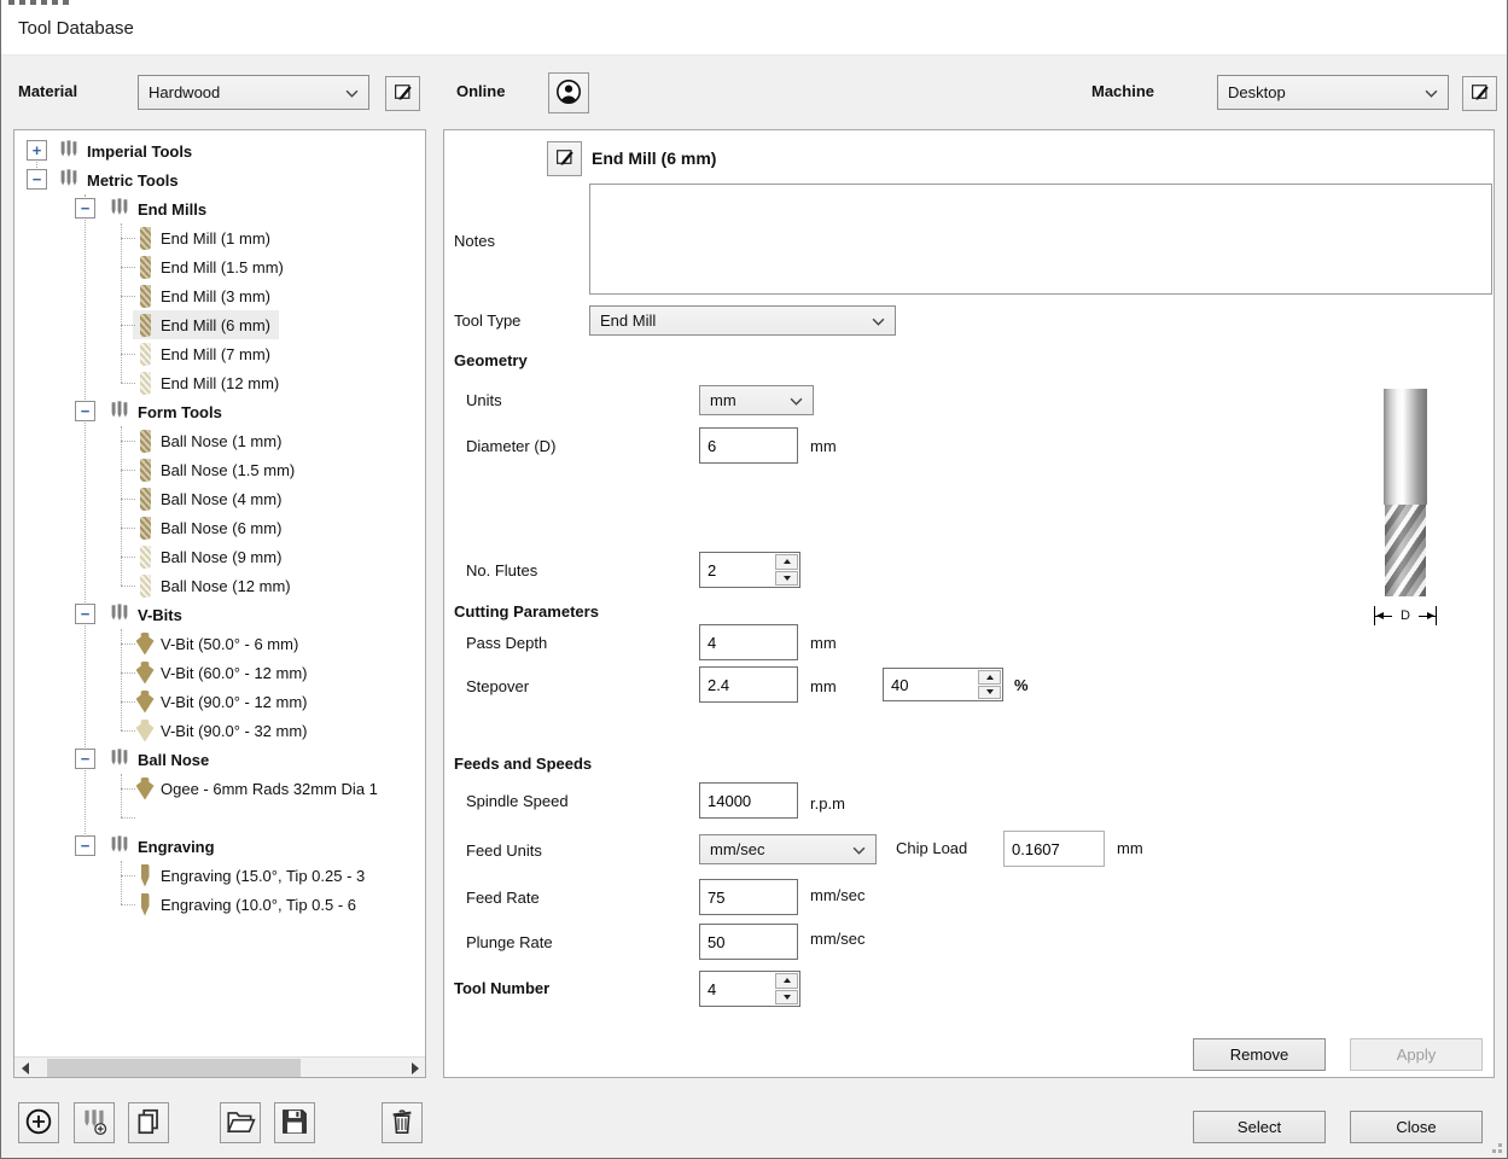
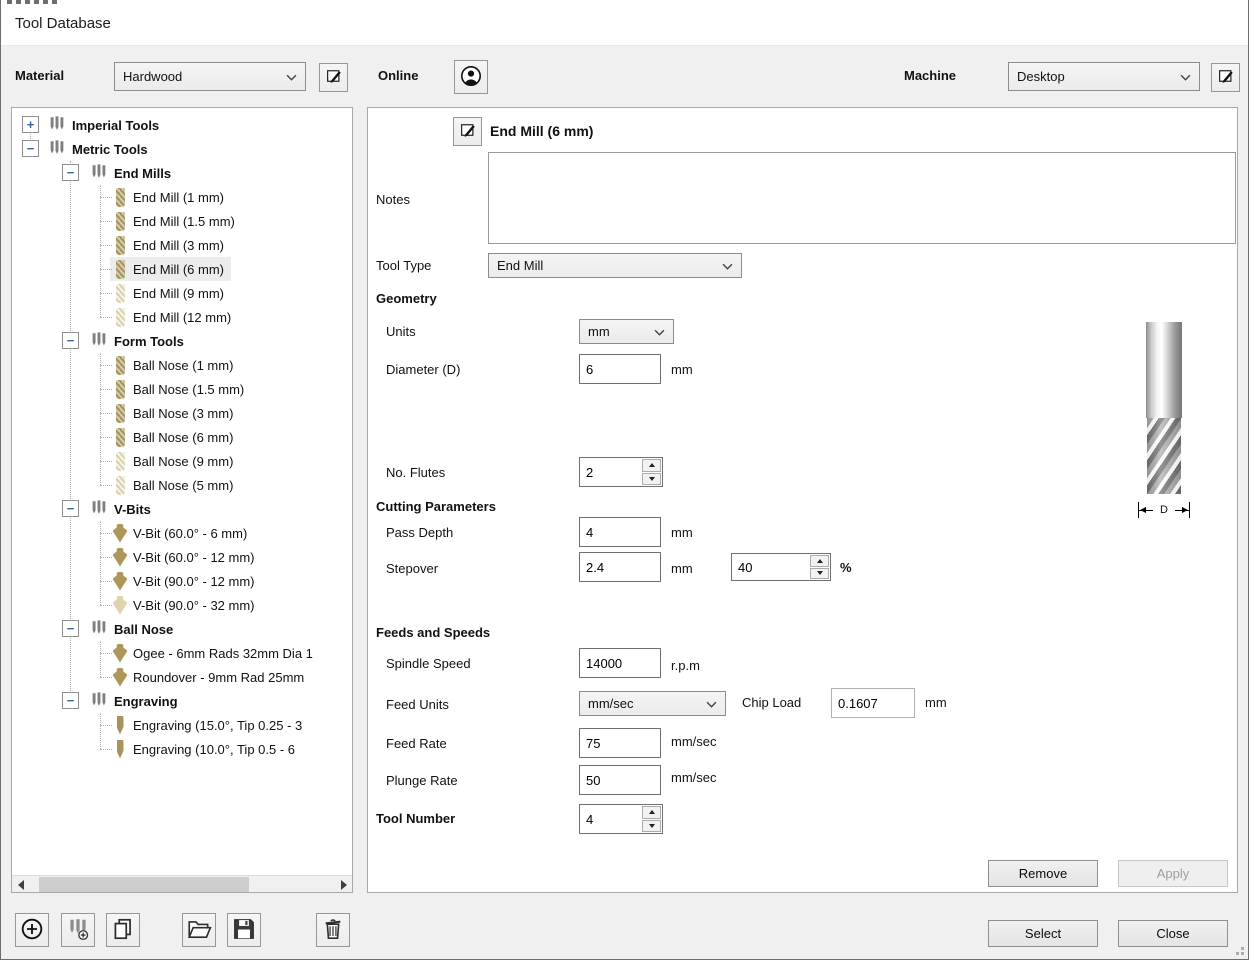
  Tool Database
  Material
  Hardwood
  Online
  Machine
  Desktop
  +
  Imperial Tools
  −
  Metric Tools
  −
  End Mills
  End Mill (1 mm)
  End Mill (1.5 mm)
  End Mill (3 mm)
  End Mill (6 mm)
- End Mill (7 mm)
+ End Mill (9 mm)
  End Mill (12 mm)
  −
  Form Tools
  Ball Nose (1 mm)
  Ball Nose (1.5 mm)
- Ball Nose (4 mm)
+ Ball Nose (3 mm)
  Ball Nose (6 mm)
  Ball Nose (9 mm)
- Ball Nose (12 mm)
+ Ball Nose (5 mm)
  −
  V-Bits
- V-Bit (50.0° - 6 mm)
+ V-Bit (60.0° - 6 mm)
  V-Bit (60.0° - 12 mm)
  V-Bit (90.0° - 12 mm)
  V-Bit (90.0° - 32 mm)
  −
  Ball Nose
  Ogee - 6mm Rads 32mm Dia 1
+ Roundover - 9mm Rad 25mm
  −
  Engraving
  Engraving (15.0°, Tip 0.25 - 3
  Engraving (10.0°, Tip 0.5 - 6
  End Mill (6 mm)
  Notes
  Tool Type
  End Mill
  Geometry
  Units
  mm
  Diameter (D)
  6
  mm
  No. Flutes
  2
  Cutting Parameters
  Pass Depth
  4
  mm
  Stepover
  2.4
  mm
  40
  %
  Feeds and Speeds
  Spindle Speed
  14000
  r.p.m
  Feed Units
  mm/sec
  Chip Load
  0.1607
  mm
  Feed Rate
  75
  mm/sec
  Plunge Rate
  50
  mm/sec
  Tool Number
  4
  D
  Remove
  Apply
  Select
  Close
